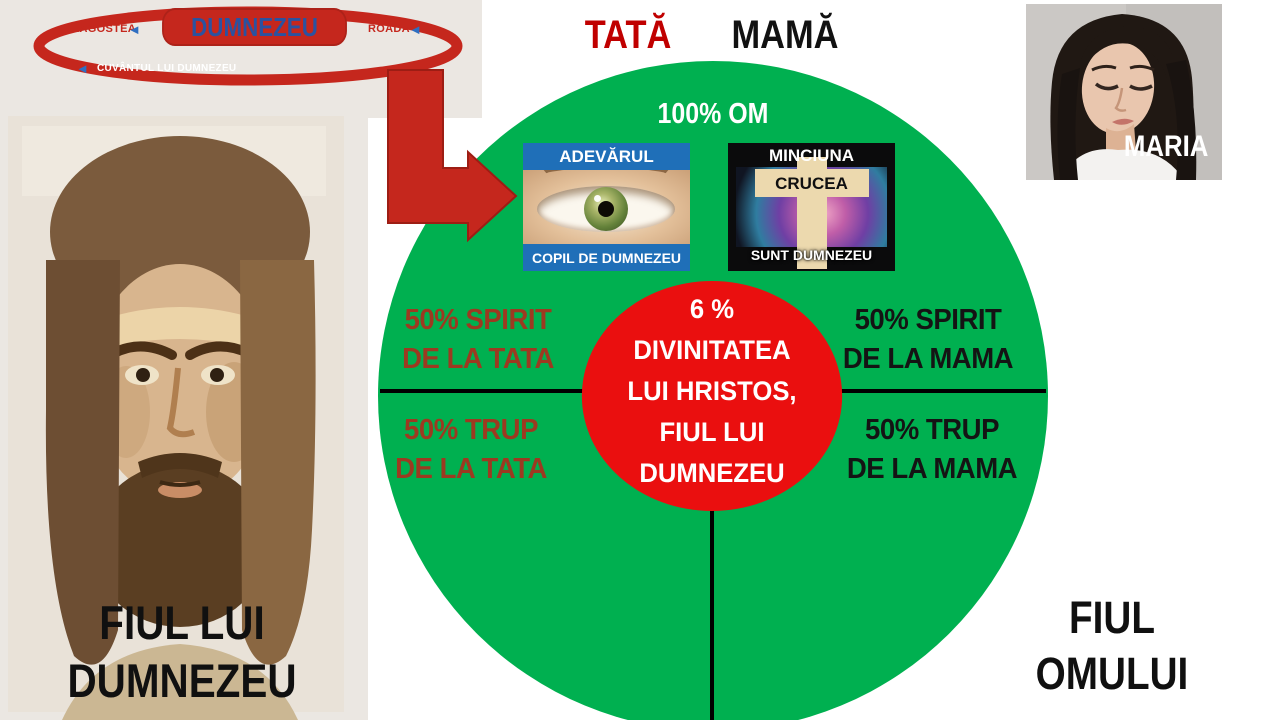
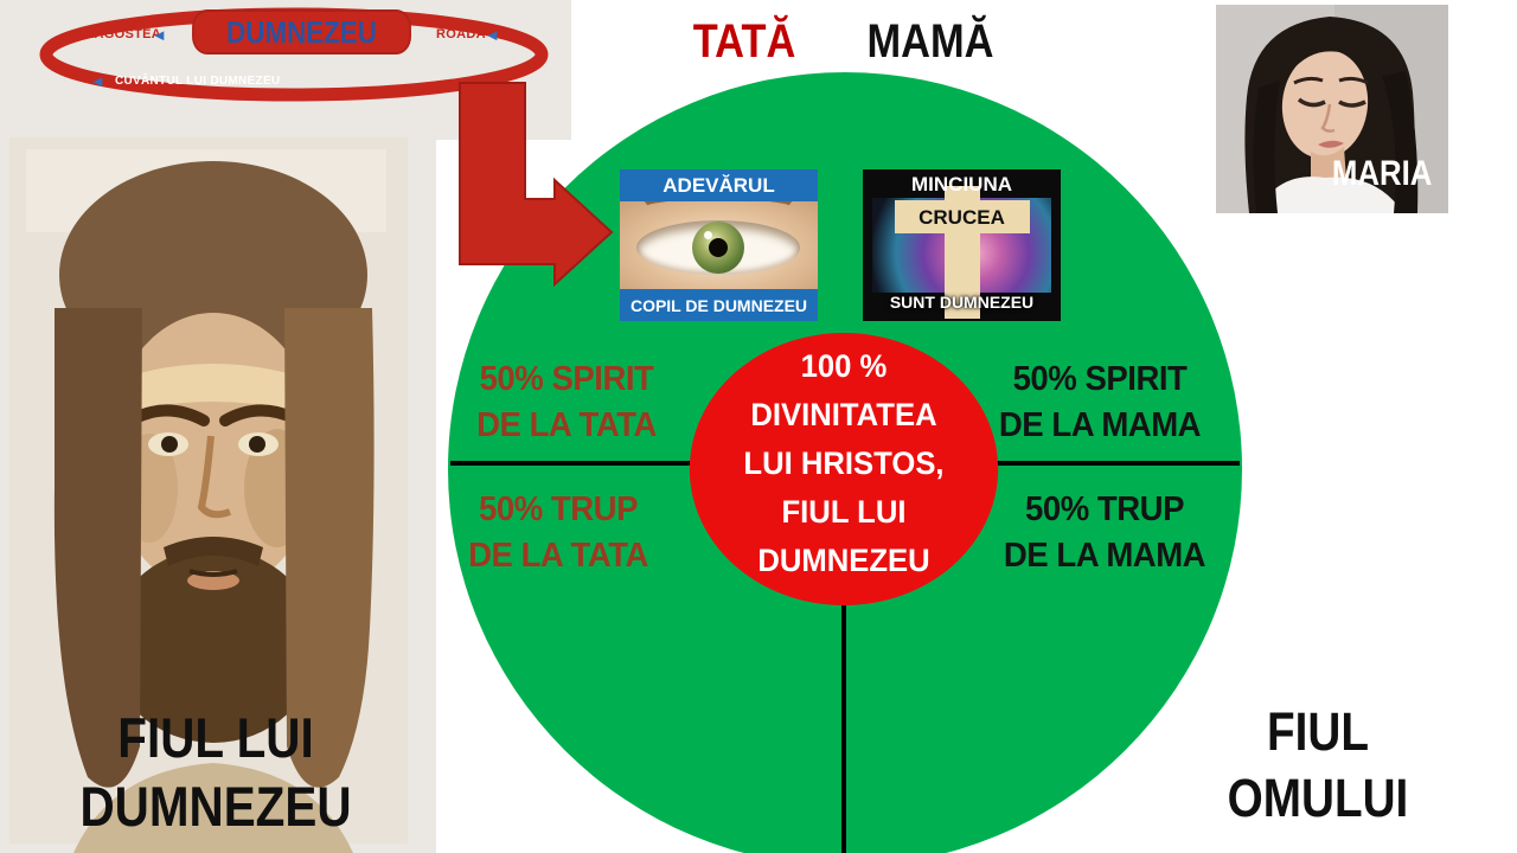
- 100% OM
  ADEVĂRUL
  COPIL DE DUMNEZEU
  MINCIUNA
  CRUCEA
  SUNT DUMNEZEU
- 6 %
+ 100 %
  DIVINITATEA
  LUI HRISTOS,
  FIUL LUI
  DUMNEZEU
  50% SPIRIT
  DE LA TATA
  50% TRUP
  DE LA TATA
  50% SPIRIT
  DE LA MAMA
  50% TRUP
  DE LA MAMA
  TATĂ
  MAMĂ
  DUMNEZEU
  DRAGOSTEA
  ◄
  ROADĂ
  ◄
  ◄
  CUVÂNTUL LUI DUMNEZEU
  MARIA
  FIUL LUI
  DUMNEZEU
  FIUL
  OMULUI
